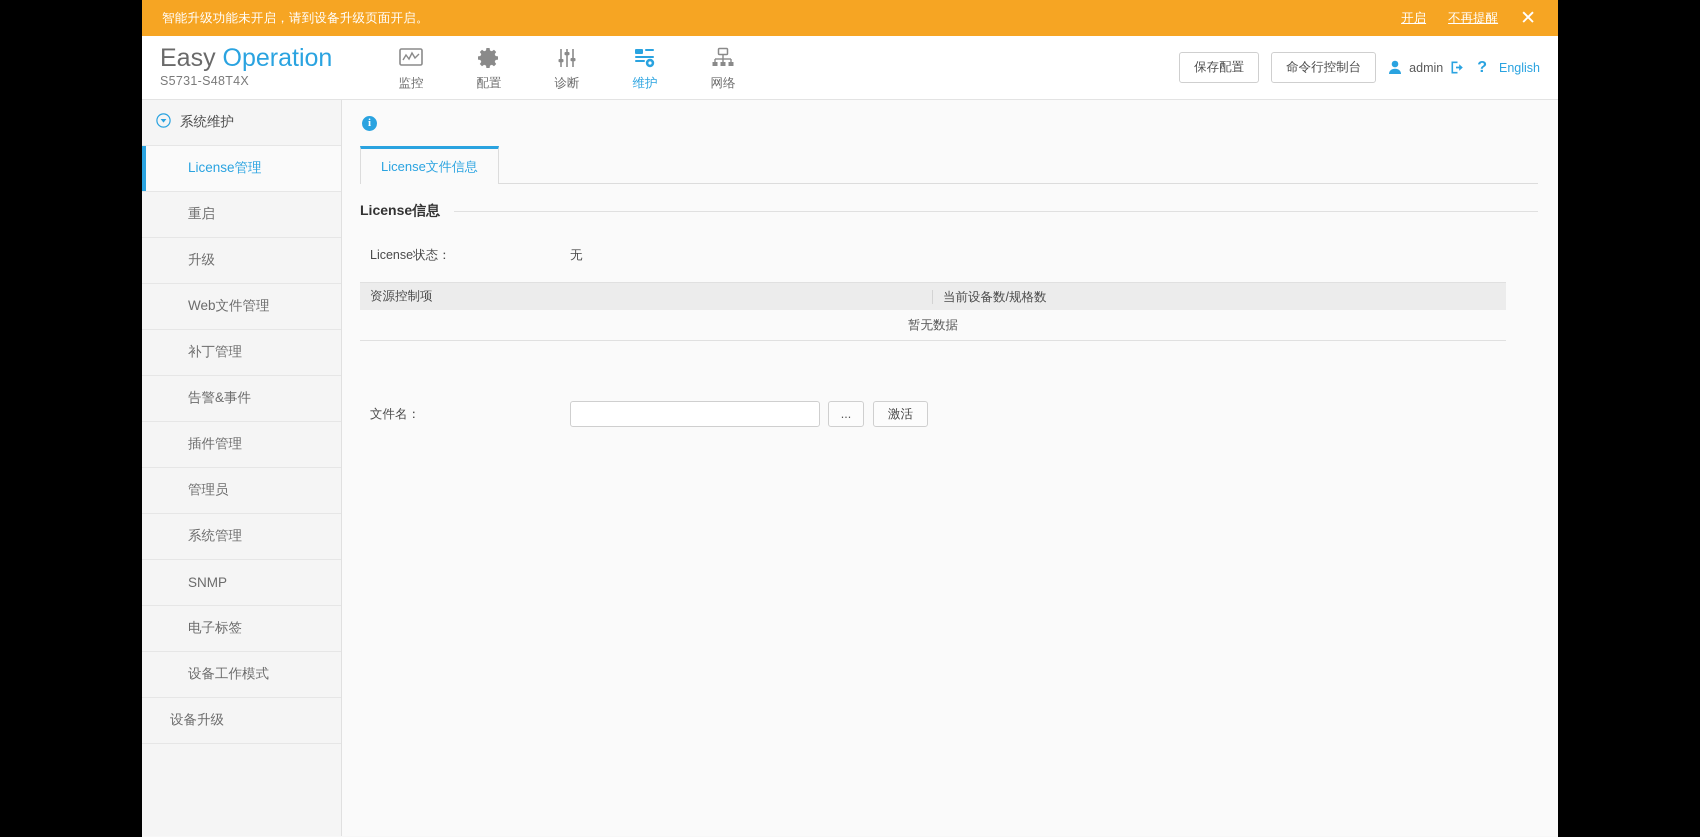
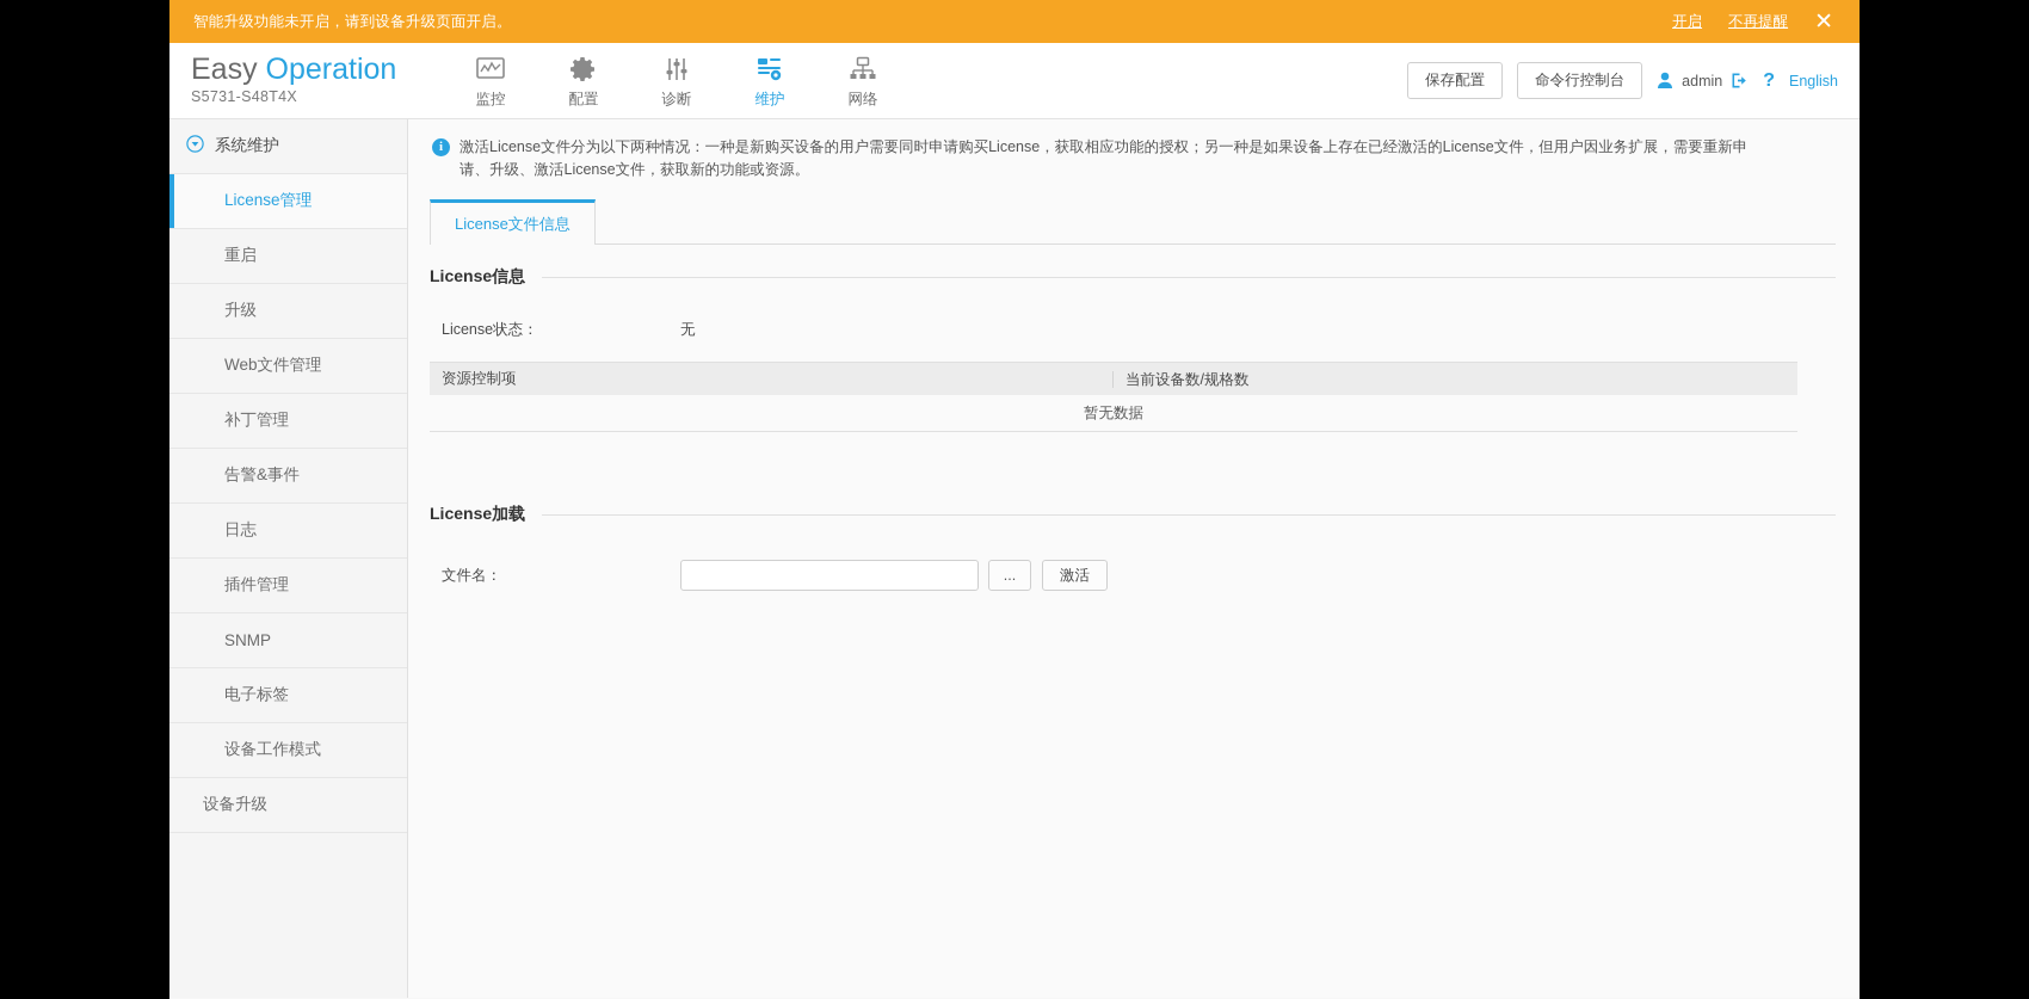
  智能升级功能未开启，请到设备升级页面开启。
  开启
  不再提醒
  ✕
  Easy Operation
  S5731-S48T4X
  监控
  配置
  诊断
  维护
  网络
  保存配置
  命令行控制台
  admin
  ?
  English
  系统维护
  License管理
  重启
  升级
  Web文件管理
  补丁管理
  告警&事件
+ 日志
  插件管理
- 管理员
- 系统管理
  SNMP
  电子标签
  设备工作模式
  设备升级
  i
+ 激活License文件分为以下两种情况：一种是新购买设备的用户需要同时申请购买License，获取相应功能的授权；另一种是如果设备上存在已经激活的License文件，但用户因业务扩展，需要重新申请、升级、激活License文件，获取新的功能或资源。
  License文件信息
  License信息
  License状态：
  无
  资源控制项
  当前设备数/规格数
  暂无数据
+ License加载
  文件名：
  ...
  激活
